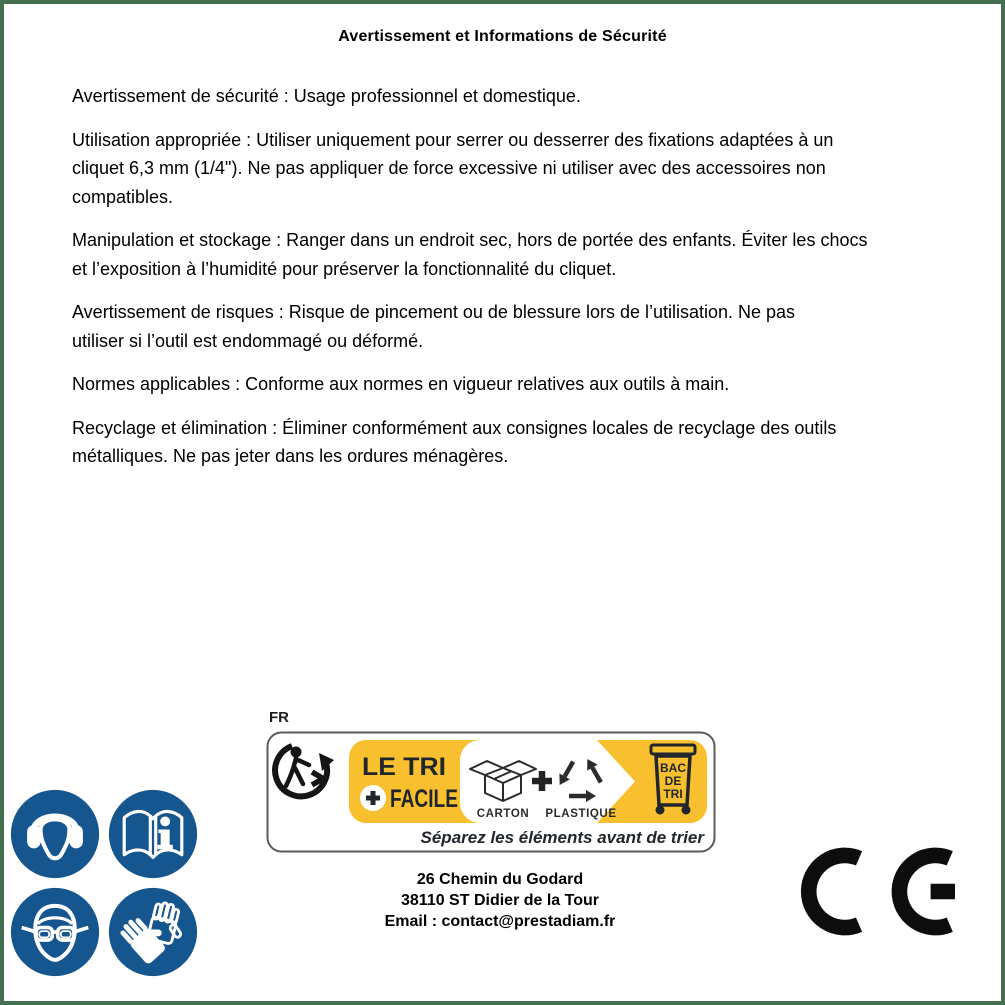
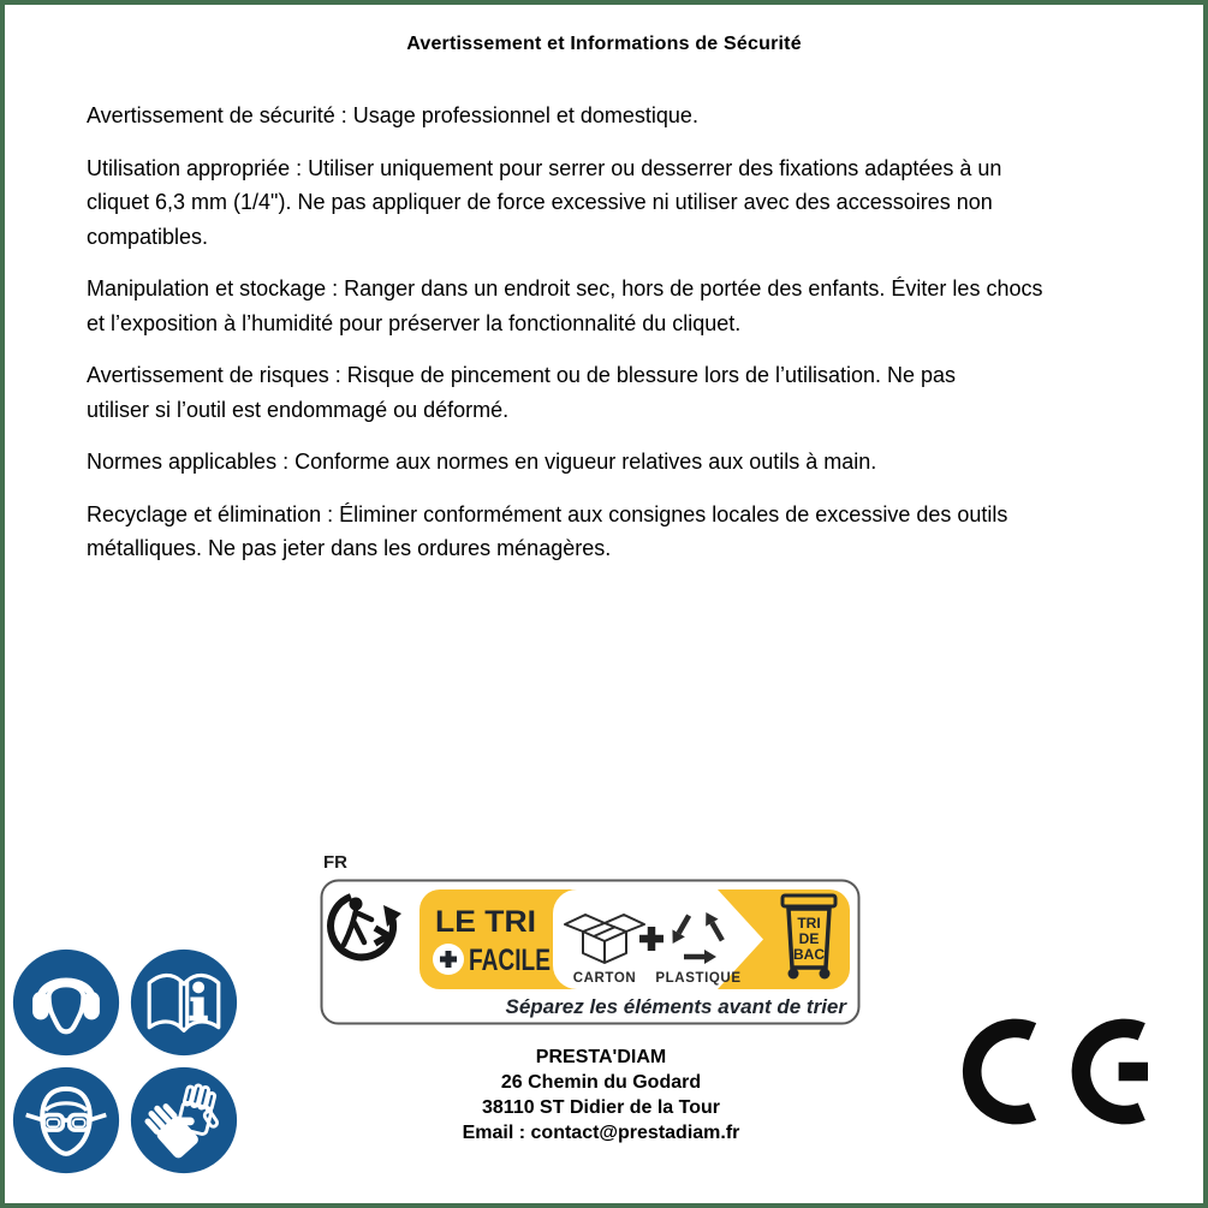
  Avertissement et Informations de Sécurité
  Avertissement de sécurité : Usage professionnel et domestique.
  Utilisation appropriée : Utiliser uniquement pour serrer ou desserrer des fixations adaptées à un
  cliquet 6,3 mm (1/4"). Ne pas appliquer de force excessive ni utiliser avec des accessoires non
  compatibles.
  Manipulation et stockage : Ranger dans un endroit sec, hors de portée des enfants. Éviter les chocs
  et l’exposition à l’humidité pour préserver la fonctionnalité du cliquet.
  Avertissement de risques : Risque de pincement ou de blessure lors de l’utilisation. Ne pas
  utiliser si l’outil est endommagé ou déformé.
  Normes applicables : Conforme aux normes en vigueur relatives aux outils à main.
- Recyclage et élimination : Éliminer conformément aux consignes locales de recyclage des outils
+ Recyclage et élimination : Éliminer conformément aux consignes locales de excessive des outils
  métalliques. Ne pas jeter dans les ordures ménagères.
  FR
  LE TRI
  FACILE
  CARTON
  PLASTIQUE
- BAC
+ TRI
  DE
- TRI
+ BAC
  Séparez les éléments avant de trier
+ PRESTA'DIAM
  26 Chemin du Godard
  38110 ST Didier de la Tour
  Email : contact@prestadiam.fr
